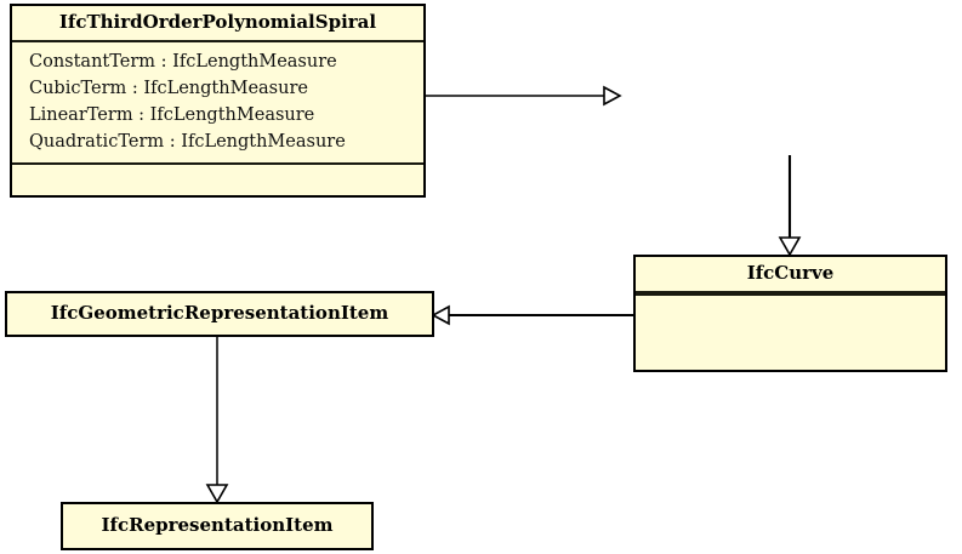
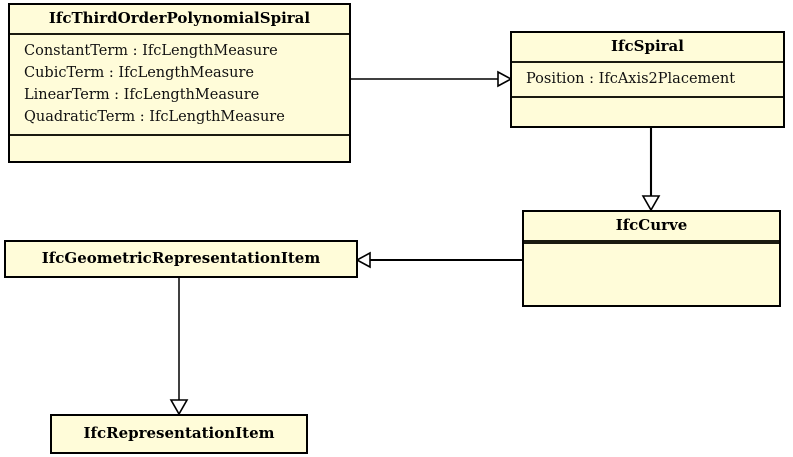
  IfcThirdOrderPolynomialSpiral
  ConstantTerm : IfcLengthMeasure
  CubicTerm : IfcLengthMeasure
  LinearTerm : IfcLengthMeasure
  QuadraticTerm : IfcLengthMeasure
+ IfcSpiral
+ Position : IfcAxis2Placement
  IfcCurve
  IfcGeometricRepresentationItem
  IfcRepresentationItem
